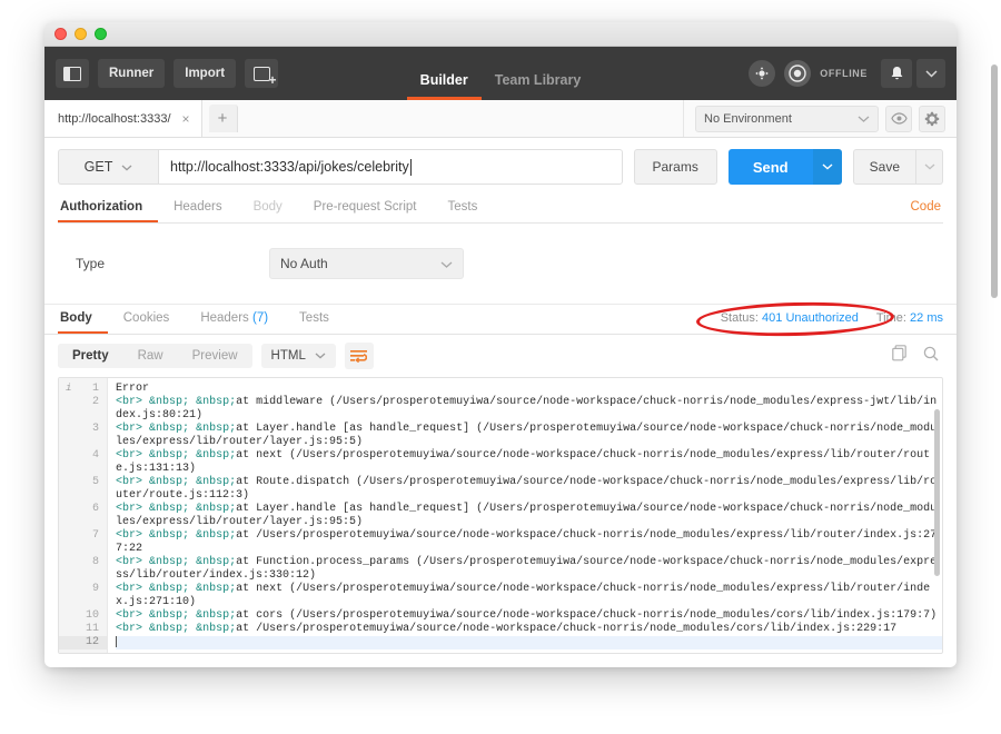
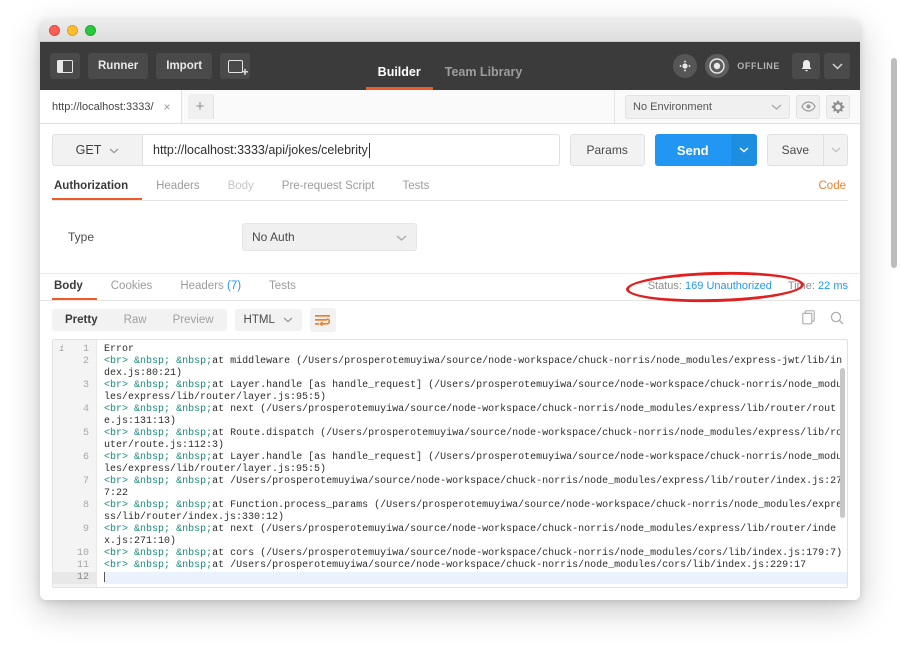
  Runner
  Import
  Builder
  Team Library
  OFFLINE
  http://localhost:3333/
  ×
  +
  No Environment
  GET
  http://localhost:3333/api/jokes/celebrity
  Params
  Send
  Save
  Authorization
  Headers
  Body
  Pre-request Script
  Tests
  Code
  Type
  No Auth
  Body
  Cookies
  Headers (7)
  Tests
- Status: 401 Unauthorized
+ Status: 169 Unauthorized
  Time: 22 ms
  Pretty
  Raw
  Preview
  HTML
  i
  1
  2
  3
  4
  5
  6
  7
  8
  9
  10
  11
  12
  Error
  <br> &nbsp; &nbsp;at middleware (/Users/prosperotemuyiwa/source/node-workspace/chuck-norris/node_modules/express-jwt/lib/index.js:80:21)
  <br> &nbsp; &nbsp;at Layer.handle [as handle_request] (/Users/prosperotemuyiwa/source/node-workspace/chuck-norris/node_modles/express/lib/router/layer.js:95:5)
  <br> &nbsp; &nbsp;at next (/Users/prosperotemuyiwa/source/node-workspace/chuck-norris/node_modules/express/lib/router/route.js:131:13)
  <br> &nbsp; &nbsp;at Route.dispatch (/Users/prosperotemuyiwa/source/node-workspace/chuck-norris/node_modules/express/lib/ruter/route.js:112:3)
  <br> &nbsp; &nbsp;at Layer.handle [as handle_request] (/Users/prosperotemuyiwa/source/node-workspace/chuck-norris/node_modles/express/lib/router/layer.js:95:5)
  <br> &nbsp; &nbsp;at /Users/prosperotemuyiwa/source/node-workspace/chuck-norris/node_modules/express/lib/router/index.js:27:22
  <br> &nbsp; &nbsp;at Function.process_params (/Users/prosperotemuyiwa/source/node-workspace/chuck-norris/node_modules/exprss/lib/router/index.js:330:12)
  <br> &nbsp; &nbsp;at next (/Users/prosperotemuyiwa/source/node-workspace/chuck-norris/node_modules/express/lib/router/index.js:271:10)
  <br> &nbsp; &nbsp;at cors (/Users/prosperotemuyiwa/source/node-workspace/chuck-norris/node_modules/cors/lib/index.js:179:7)
  <br> &nbsp; &nbsp;at /Users/prosperotemuyiwa/source/node-workspace/chuck-norris/node_modules/cors/lib/index.js:229:17
